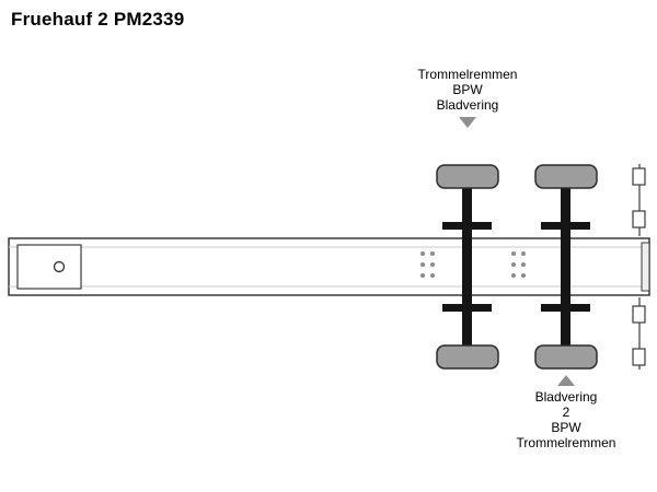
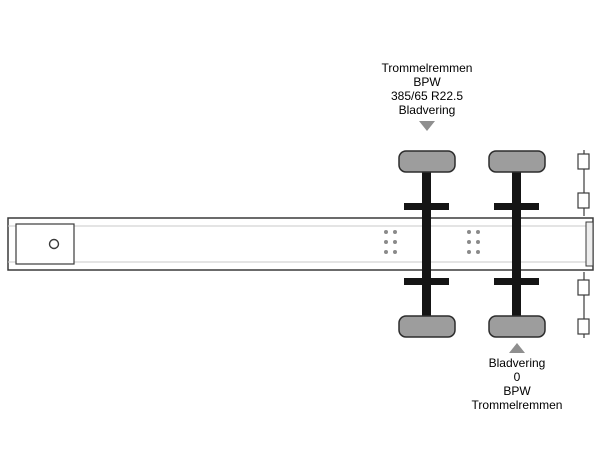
- Fruehauf 2 PM2339
  Trommelremmen
  BPW
+ 385/65 R22.5
  Bladvering
  Bladvering
- 2
+ 0
  BPW
  Trommelremmen
